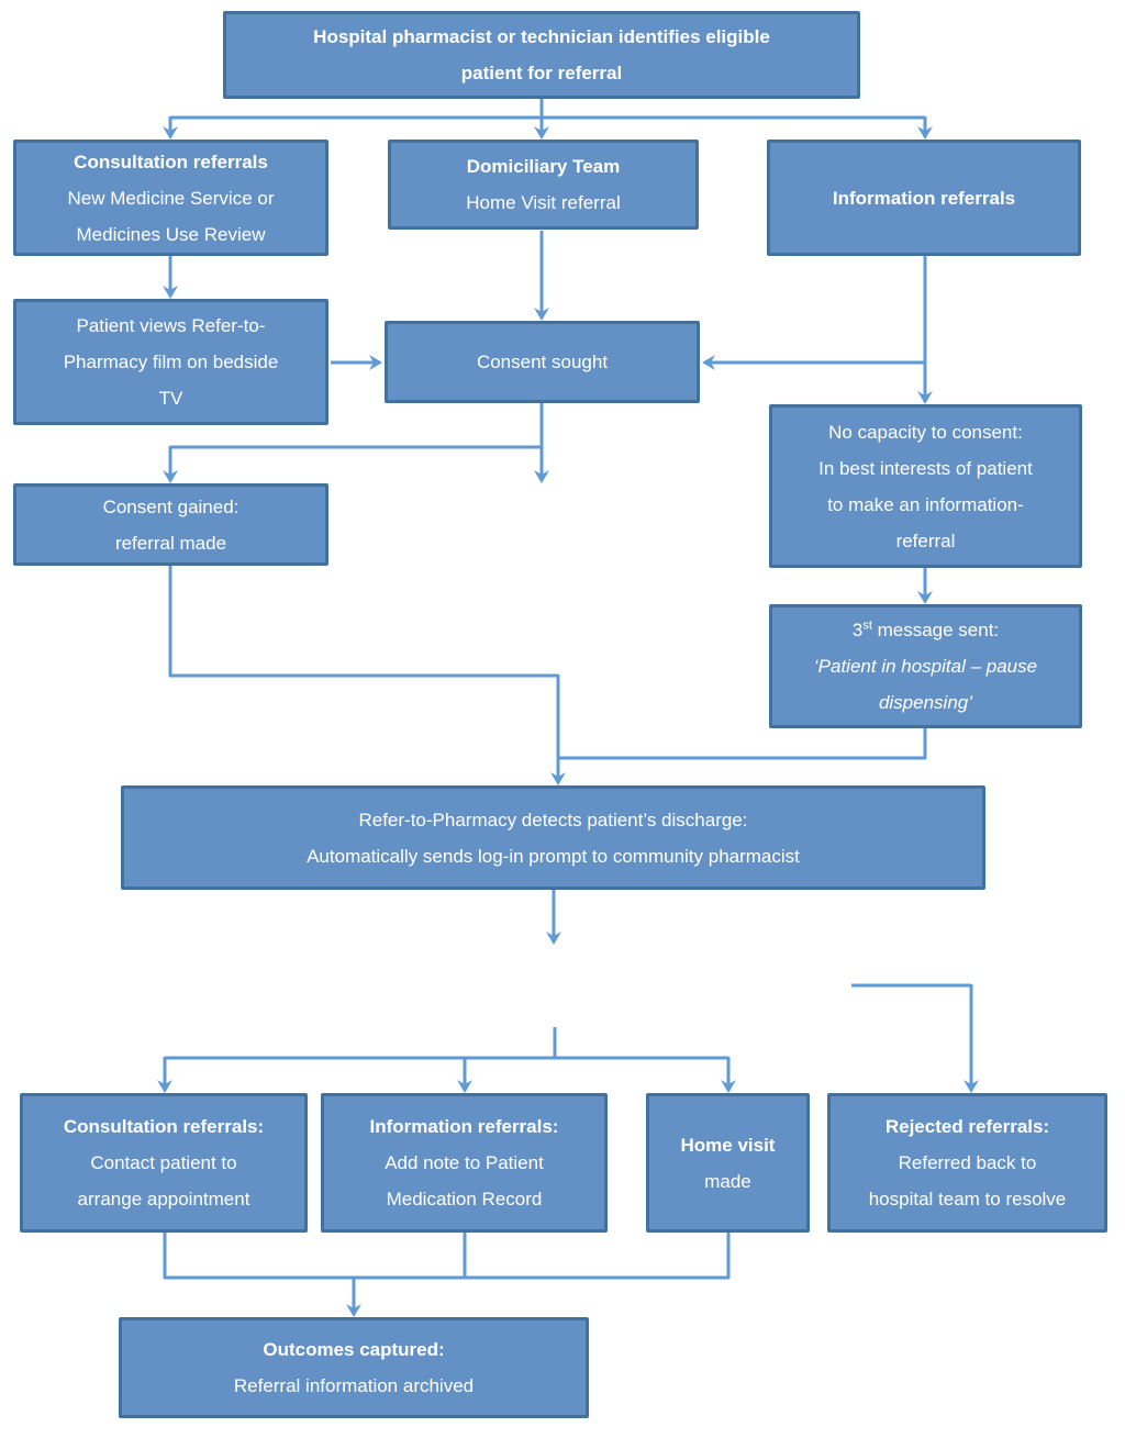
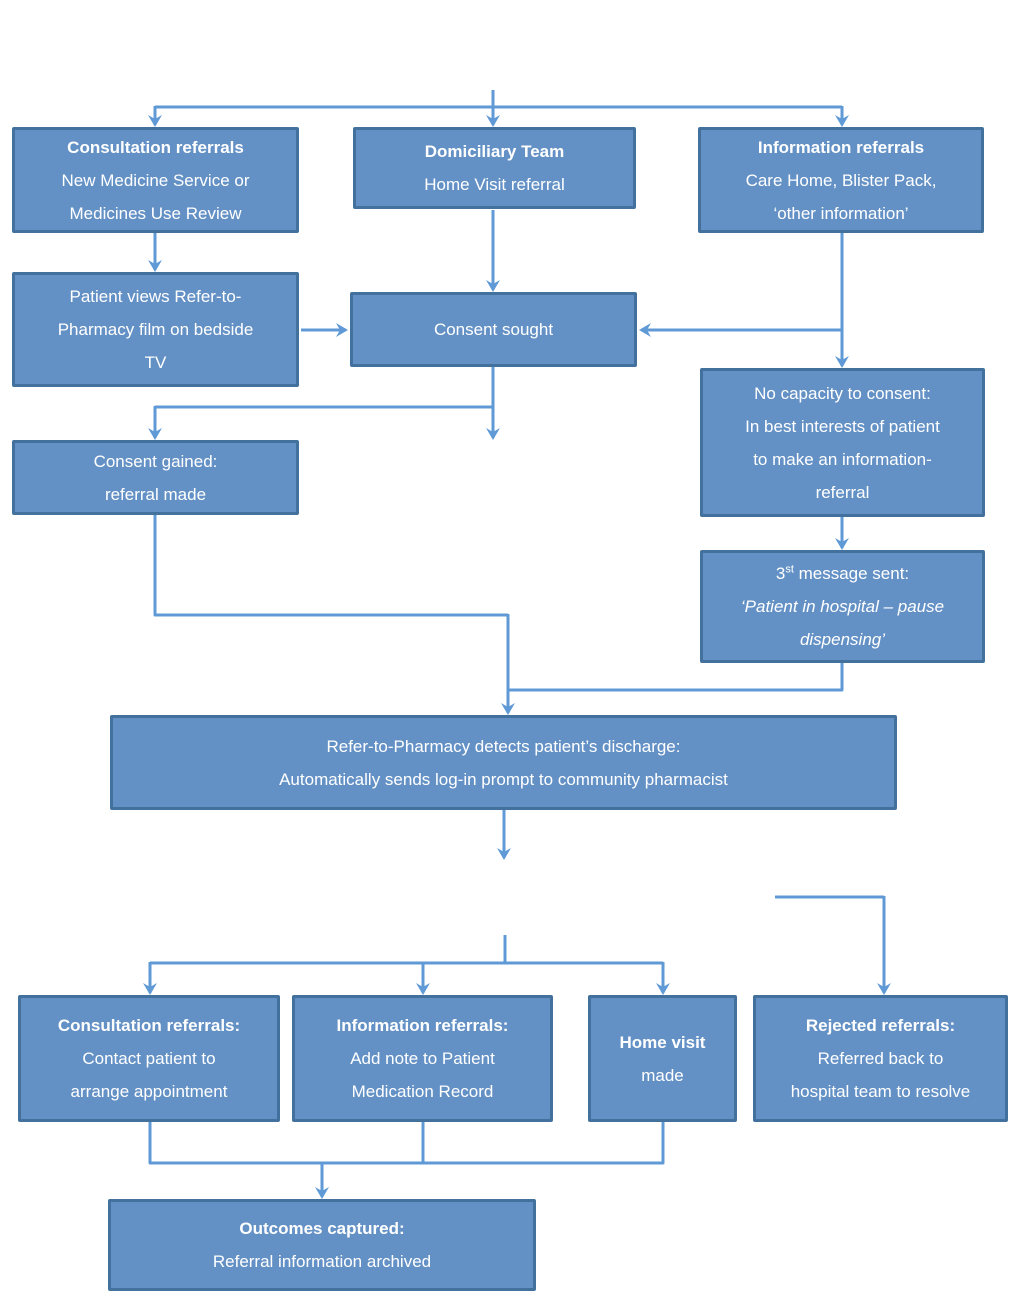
- Hospital pharmacist or technician identifies eligible
- patient for referral
  Consultation referrals
  New Medicine Service or
  Medicines Use Review
  Domiciliary Team
  Home Visit referral
  Information referrals
+ Care Home, Blister Pack,
+ ‘other information’
  Patient views Refer-to-
  Pharmacy film on bedside
  TV
  Consent sought
  No capacity to consent:
  In best interests of patient
  to make an information-
  referral
  Consent gained:
  referral made
  3st message sent:
  ‘Patient in hospital – pause
  dispensing’
  Refer-to-Pharmacy detects patient’s discharge:
  Automatically sends log-in prompt to community pharmacist
  Consultation referrals:
  Contact patient to
  arrange appointment
  Information referrals:
  Add note to Patient
  Medication Record
  Home visit
  made
  Rejected referrals:
  Referred back to
  hospital team to resolve
  Outcomes captured:
  Referral information archived
